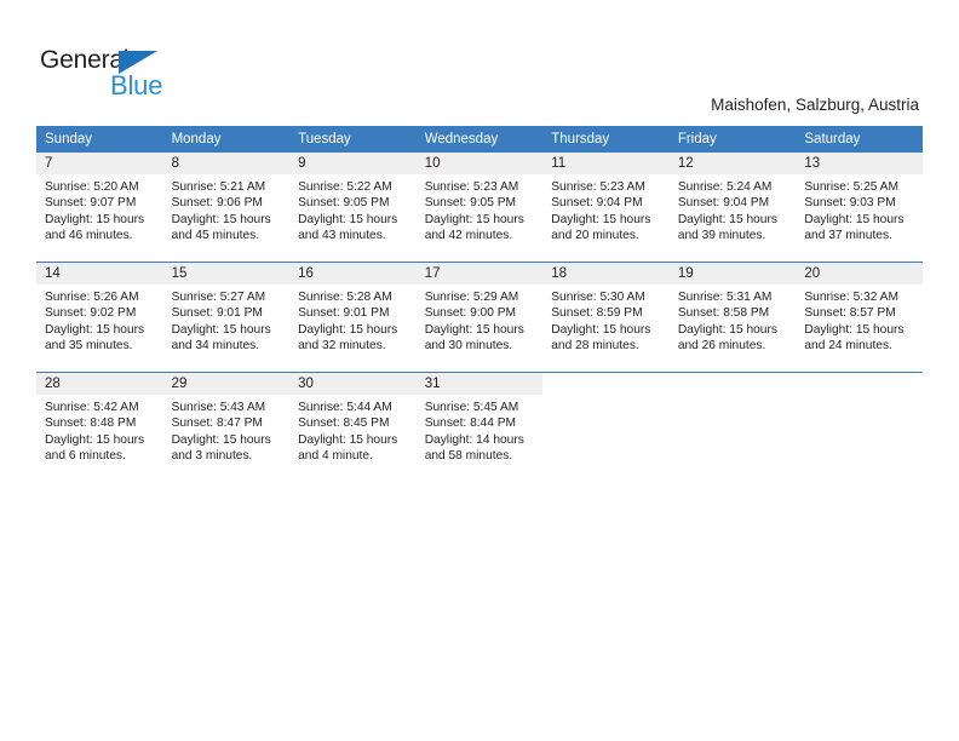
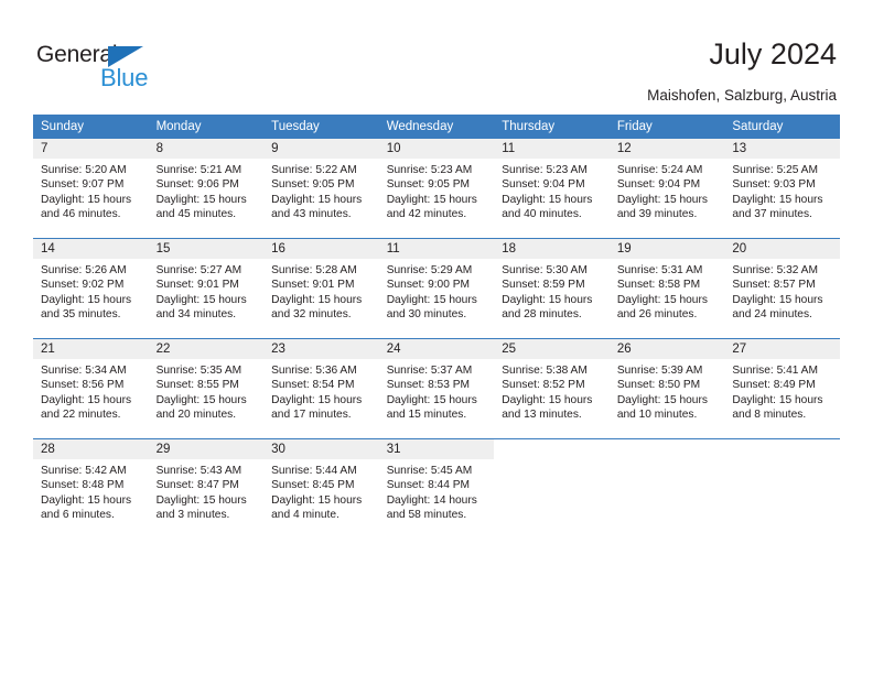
  General
  Blue
+ July 2024
  Maishofen, Salzburg, Austria
  Sunday	Monday	Tuesday	Wednesday	Thursday	Friday	Saturday
- 7Sunrise: 5:20 AMSunset: 9:07 PMDaylight: 15 hoursand 46 minutes.	8Sunrise: 5:21 AMSunset: 9:06 PMDaylight: 15 hoursand 45 minutes.	9Sunrise: 5:22 AMSunset: 9:05 PMDaylight: 15 hoursand 43 minutes.	10Sunrise: 5:23 AMSunset: 9:05 PMDaylight: 15 hoursand 42 minutes.	11Sunrise: 5:23 AMSunset: 9:04 PMDaylight: 15 hoursand 20 minutes.	12Sunrise: 5:24 AMSunset: 9:04 PMDaylight: 15 hoursand 39 minutes.	13Sunrise: 5:25 AMSunset: 9:03 PMDaylight: 15 hoursand 37 minutes.
+ 7Sunrise: 5:20 AMSunset: 9:07 PMDaylight: 15 hoursand 46 minutes.	8Sunrise: 5:21 AMSunset: 9:06 PMDaylight: 15 hoursand 45 minutes.	9Sunrise: 5:22 AMSunset: 9:05 PMDaylight: 15 hoursand 43 minutes.	10Sunrise: 5:23 AMSunset: 9:05 PMDaylight: 15 hoursand 42 minutes.	11Sunrise: 5:23 AMSunset: 9:04 PMDaylight: 15 hoursand 40 minutes.	12Sunrise: 5:24 AMSunset: 9:04 PMDaylight: 15 hoursand 39 minutes.	13Sunrise: 5:25 AMSunset: 9:03 PMDaylight: 15 hoursand 37 minutes.
- 14Sunrise: 5:26 AMSunset: 9:02 PMDaylight: 15 hoursand 35 minutes.	15Sunrise: 5:27 AMSunset: 9:01 PMDaylight: 15 hoursand 34 minutes.	16Sunrise: 5:28 AMSunset: 9:01 PMDaylight: 15 hoursand 32 minutes.	17Sunrise: 5:29 AMSunset: 9:00 PMDaylight: 15 hoursand 30 minutes.	18Sunrise: 5:30 AMSunset: 8:59 PMDaylight: 15 hoursand 28 minutes.	19Sunrise: 5:31 AMSunset: 8:58 PMDaylight: 15 hoursand 26 minutes.	20Sunrise: 5:32 AMSunset: 8:57 PMDaylight: 15 hoursand 24 minutes.
+ 14Sunrise: 5:26 AMSunset: 9:02 PMDaylight: 15 hoursand 35 minutes.	15Sunrise: 5:27 AMSunset: 9:01 PMDaylight: 15 hoursand 34 minutes.	16Sunrise: 5:28 AMSunset: 9:01 PMDaylight: 15 hoursand 32 minutes.	11Sunrise: 5:29 AMSunset: 9:00 PMDaylight: 15 hoursand 30 minutes.	18Sunrise: 5:30 AMSunset: 8:59 PMDaylight: 15 hoursand 28 minutes.	19Sunrise: 5:31 AMSunset: 8:58 PMDaylight: 15 hoursand 26 minutes.	20Sunrise: 5:32 AMSunset: 8:57 PMDaylight: 15 hoursand 24 minutes.
+ 21Sunrise: 5:34 AMSunset: 8:56 PMDaylight: 15 hoursand 22 minutes.	22Sunrise: 5:35 AMSunset: 8:55 PMDaylight: 15 hoursand 20 minutes.	23Sunrise: 5:36 AMSunset: 8:54 PMDaylight: 15 hoursand 17 minutes.	24Sunrise: 5:37 AMSunset: 8:53 PMDaylight: 15 hoursand 15 minutes.	25Sunrise: 5:38 AMSunset: 8:52 PMDaylight: 15 hoursand 13 minutes.	26Sunrise: 5:39 AMSunset: 8:50 PMDaylight: 15 hoursand 10 minutes.	27Sunrise: 5:41 AMSunset: 8:49 PMDaylight: 15 hoursand 8 minutes.
  28Sunrise: 5:42 AMSunset: 8:48 PMDaylight: 15 hoursand 6 minutes.	29Sunrise: 5:43 AMSunset: 8:47 PMDaylight: 15 hoursand 3 minutes.	30Sunrise: 5:44 AMSunset: 8:45 PMDaylight: 15 hoursand 4 minute.	31Sunrise: 5:45 AMSunset: 8:44 PMDaylight: 14 hoursand 58 minutes.
